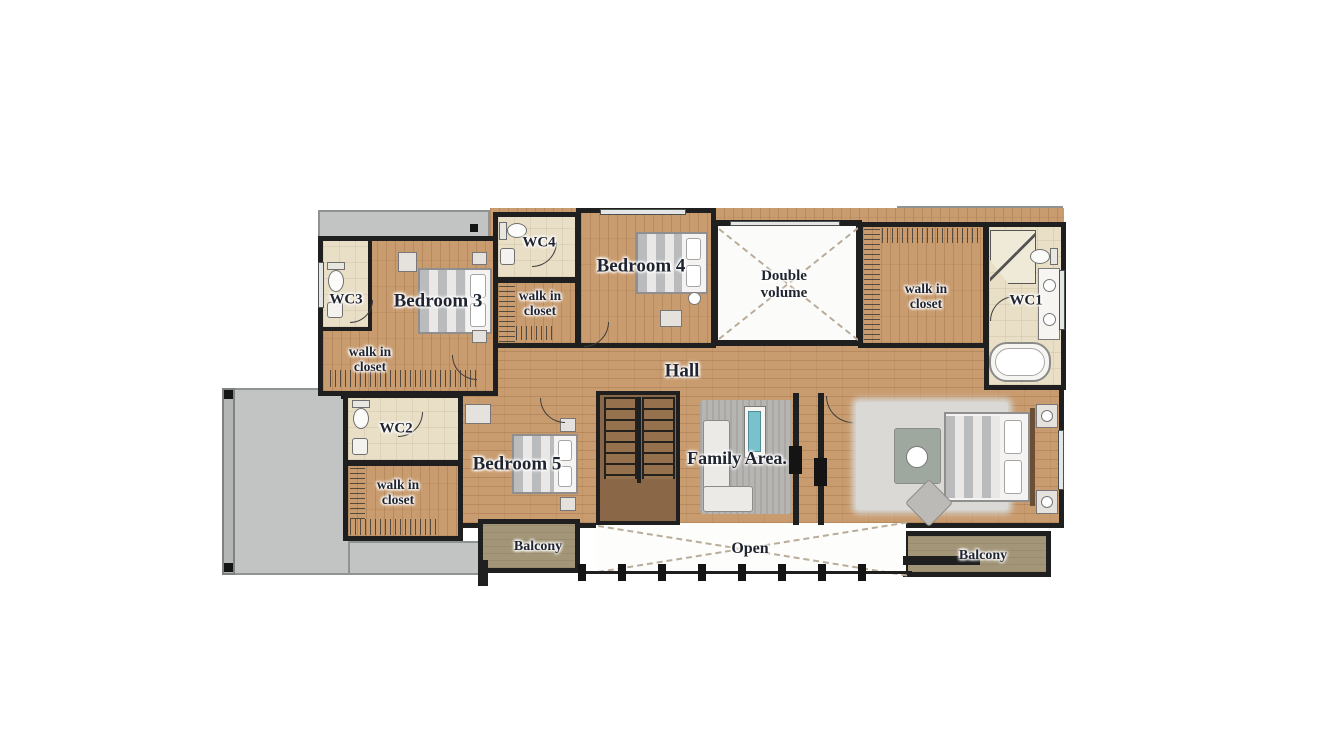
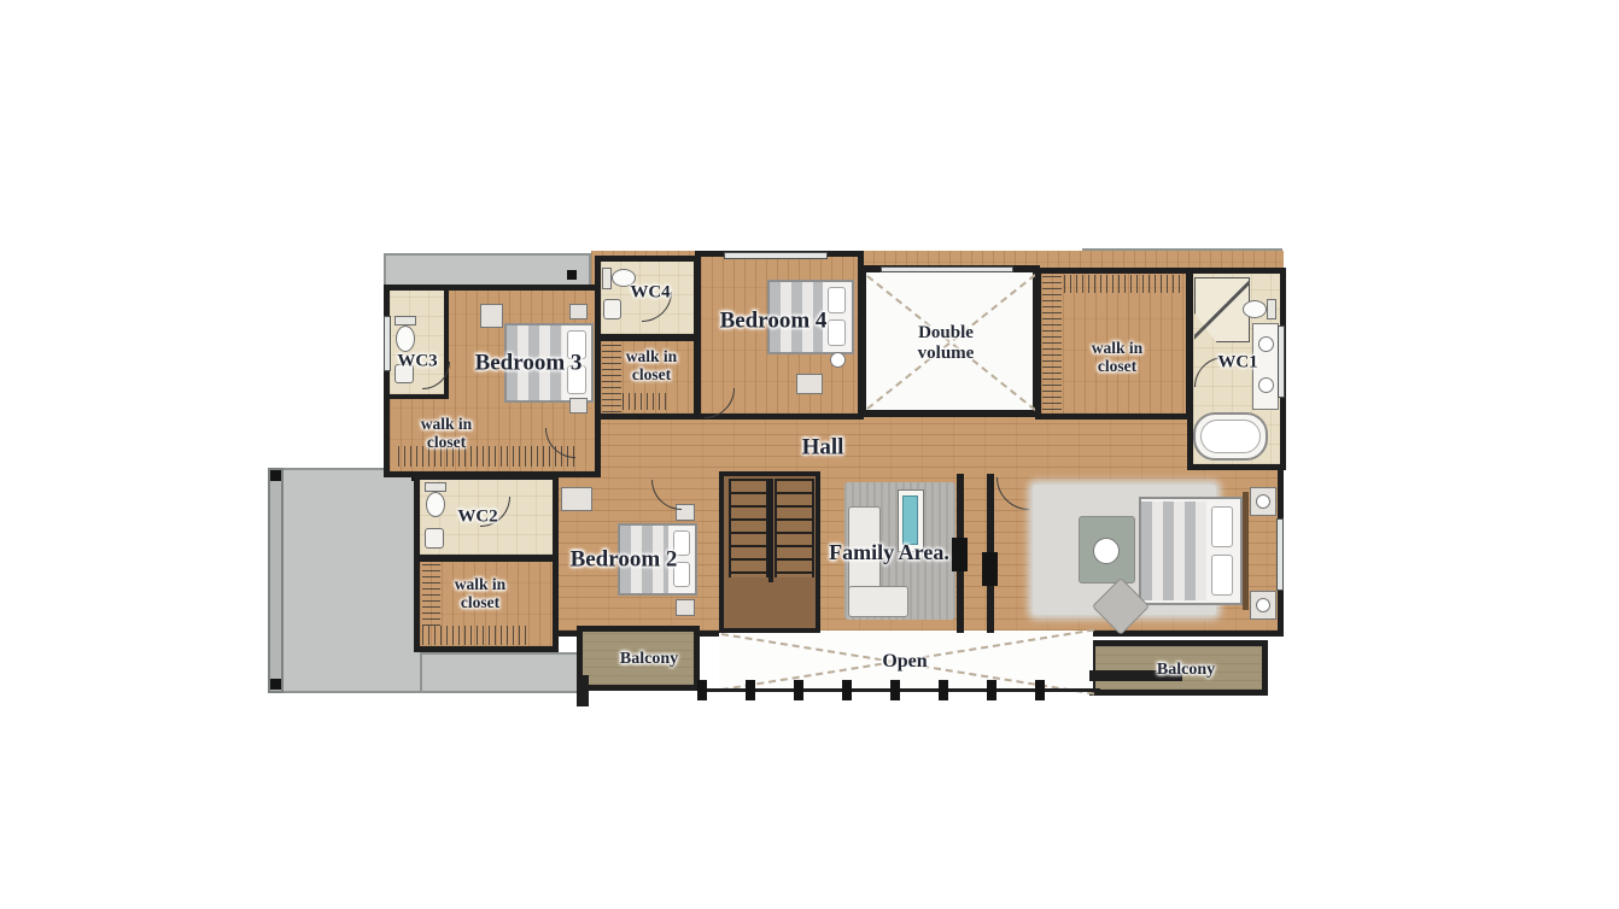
  WC3
  Bedroom 3
  walk in closet
  WC4
  walk in closet
  Bedroom 4
  Double volume
  walk in closet
  WC1
  Hall
  WC2
  walk in closet
- Bedroom 5
+ Bedroom 2
  Family Area.
  Balcony
  Open
  Balcony
